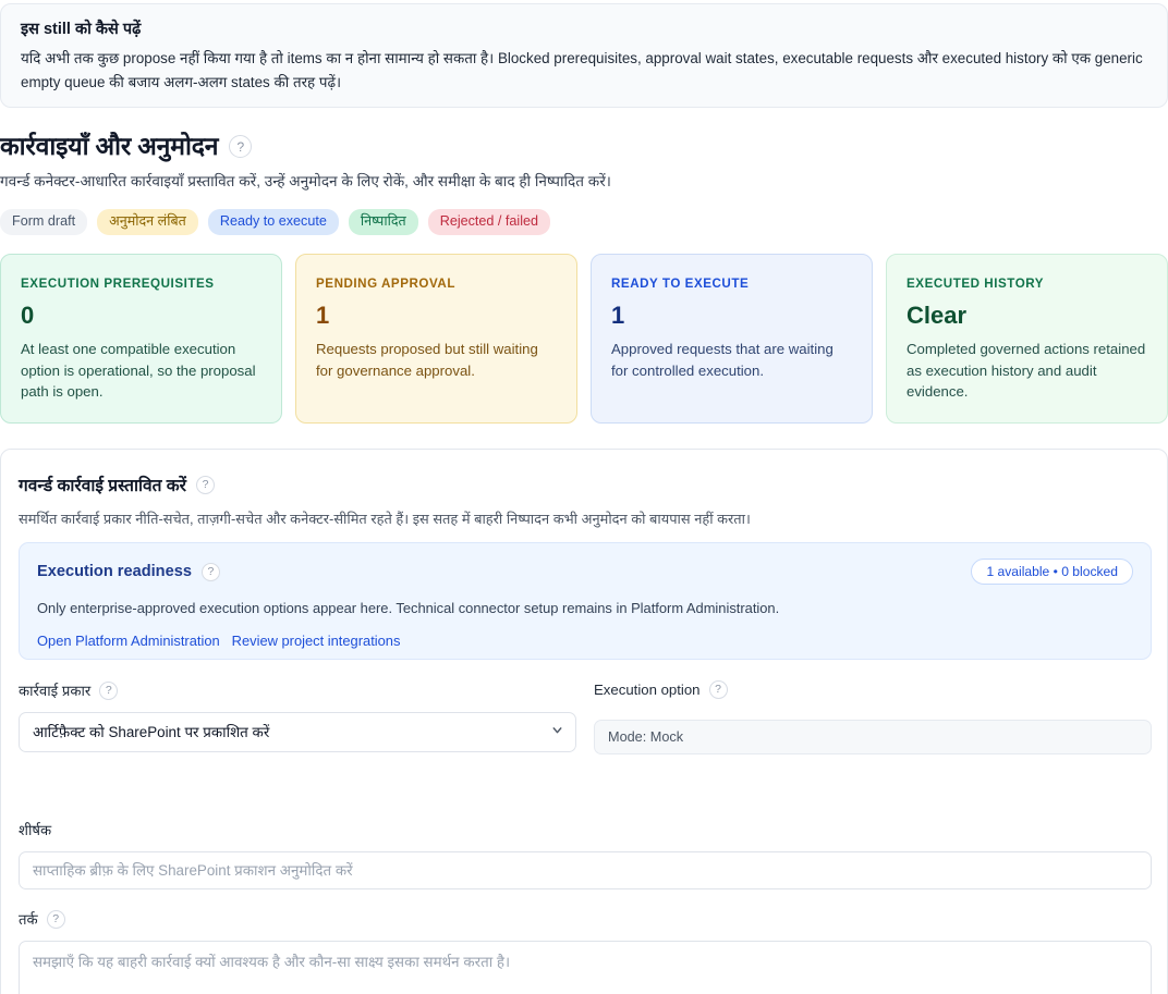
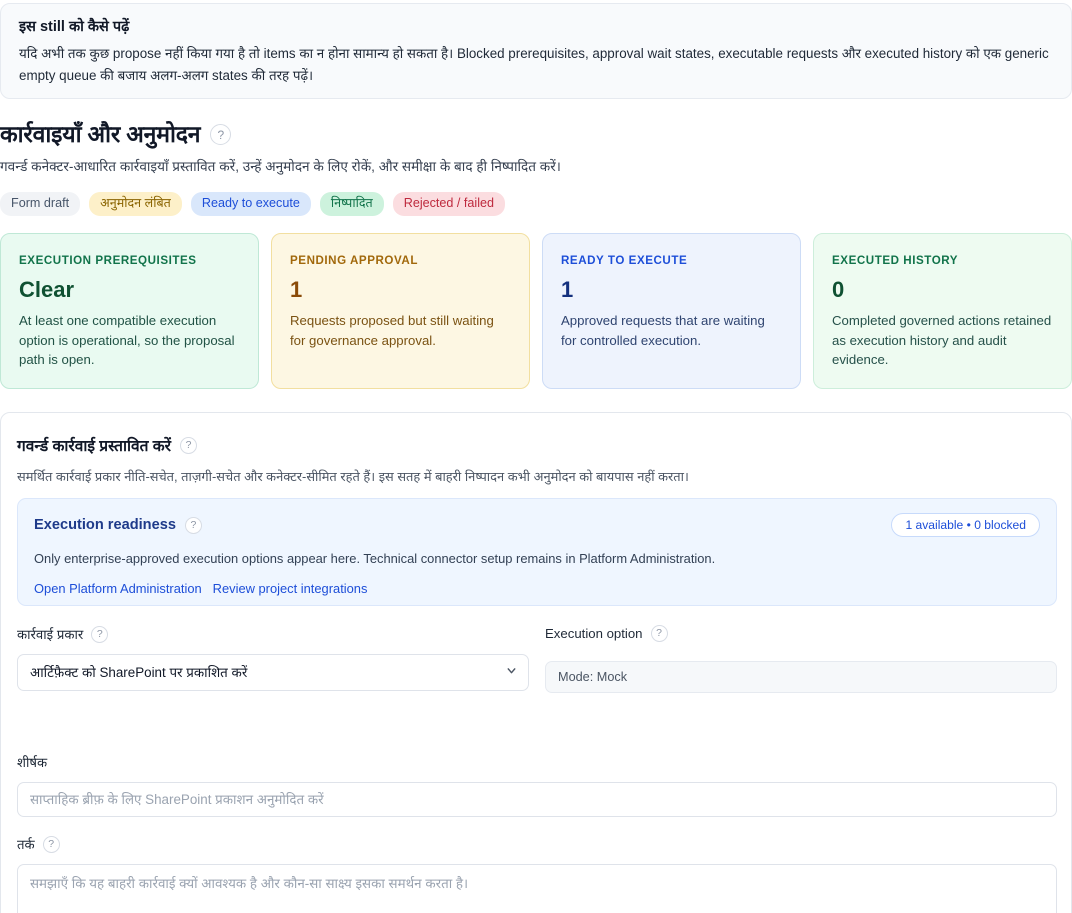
  इस still को कैसे पढ़ें
  यदि अभी तक कुछ propose नहीं किया गया है तो items का न होना सामान्य हो सकता है। Blocked prerequisites, approval wait states, executable requests और executed history को एक generic empty queue की बजाय अलग-अलग states की तरह पढ़ें।
  कार्रवाइयाँ और अनुमोदन
  ?
  गवर्न्ड कनेक्टर-आधारित कार्रवाइयाँ प्रस्तावित करें, उन्हें अनुमोदन के लिए रोकें, और समीक्षा के बाद ही निष्पादित करें।
  Form draft
  अनुमोदन लंबित
  Ready to execute
  निष्पादित
  Rejected / failed
  EXECUTION PREREQUISITES
- 0
+ Clear
  At least one compatible execution option is operational, so the proposal path is open.
  PENDING APPROVAL
  1
  Requests proposed but still waiting for governance approval.
  READY TO EXECUTE
  1
  Approved requests that are waiting for controlled execution.
  EXECUTED HISTORY
- Clear
+ 0
  Completed governed actions retained as execution history and audit evidence.
  गवर्न्ड कार्रवाई प्रस्तावित करें
  ?
  समर्थित कार्रवाई प्रकार नीति-सचेत, ताज़गी-सचेत और कनेक्टर-सीमित रहते हैं। इस सतह में बाहरी निष्पादन कभी अनुमोदन को बायपास नहीं करता।
  Execution readiness
  ?
  1 available • 0 blocked
  Only enterprise-approved execution options appear here. Technical connector setup remains in Platform Administration.
  Open Platform Administration
  Review project integrations
  कार्रवाई प्रकार
  ?
  आर्टिफ़ैक्ट को SharePoint पर प्रकाशित करें
  Execution option
  ?
  Mode: Mock
  शीर्षक
  साप्ताहिक ब्रीफ़ के लिए SharePoint प्रकाशन अनुमोदित करें
  तर्क
  ?
  समझाएँ कि यह बाहरी कार्रवाई क्यों आवश्यक है और कौन-सा साक्ष्य इसका समर्थन करता है।
